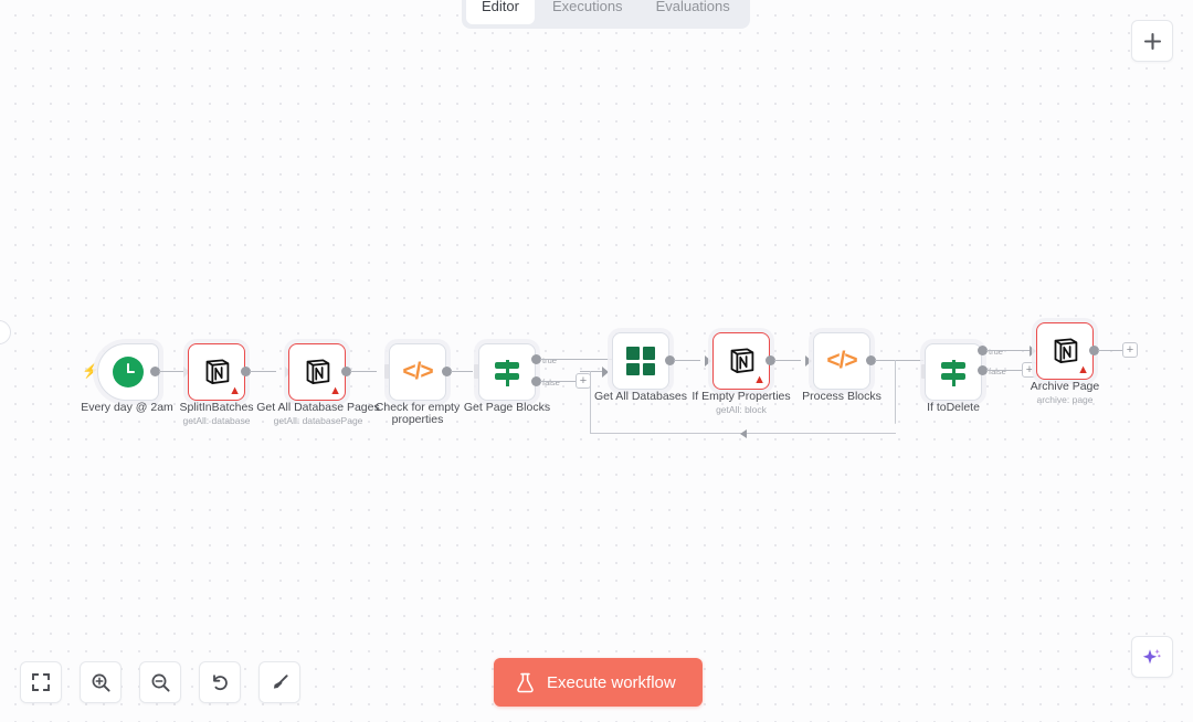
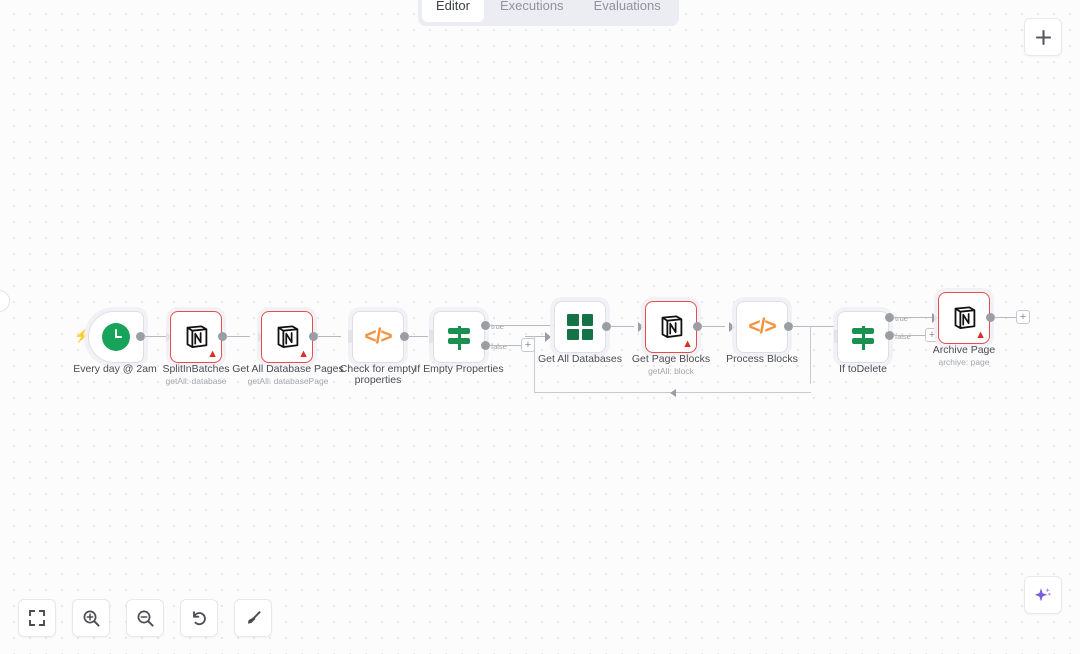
  Editor
  Executions
  Evaluations
- Execute workflow
  ⚡
  Every day @ 2am
  ▲
  SplitInBatches
  getAll: database
  ▲
  Get All Database Pages
  getAll: databasePage
  </>
  Check for empty
  properties
- Get Page Blocks
+ If Empty Properties
  true
  false
  +
  Get All Databases
  ▲
- If Empty Properties
+ Get Page Blocks
  getAll: block
  </>
  Process Blocks
  If toDelete
  true
  false
  +
  ▲
  Archive Page
  archive: page
  +
